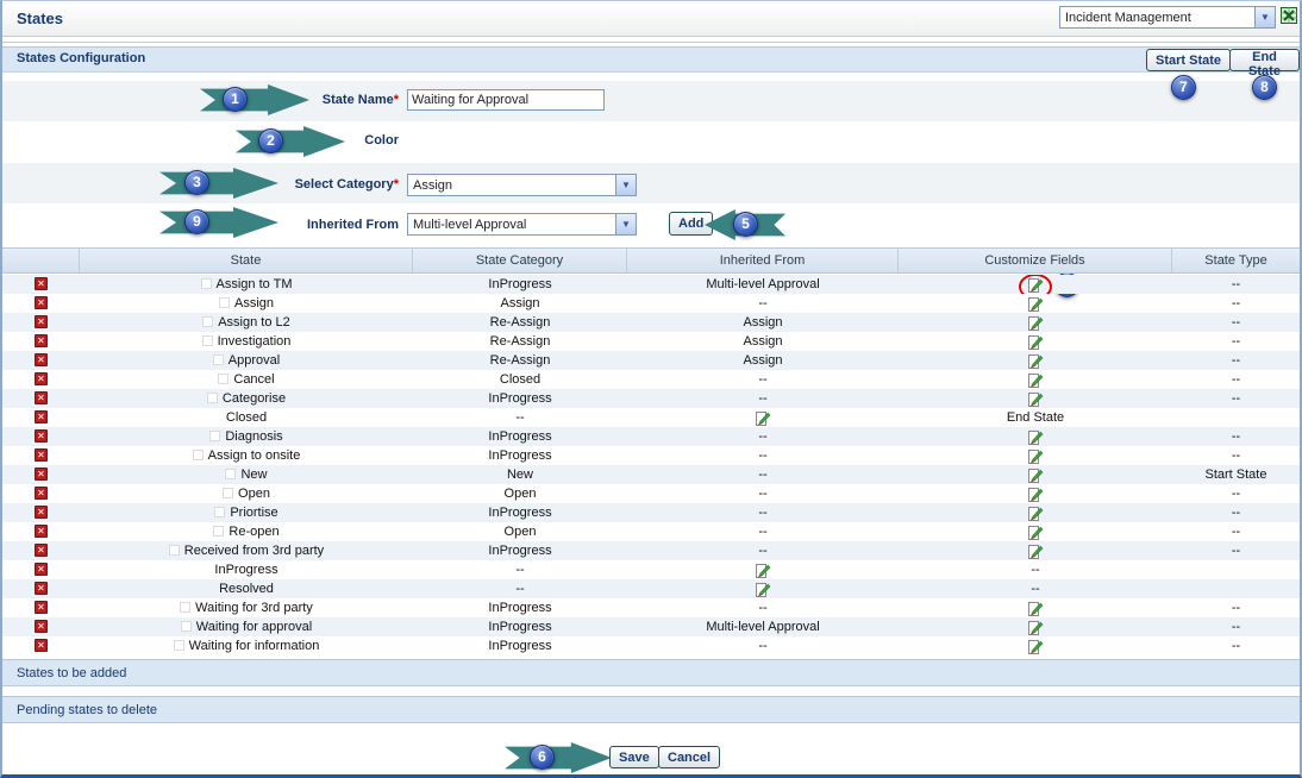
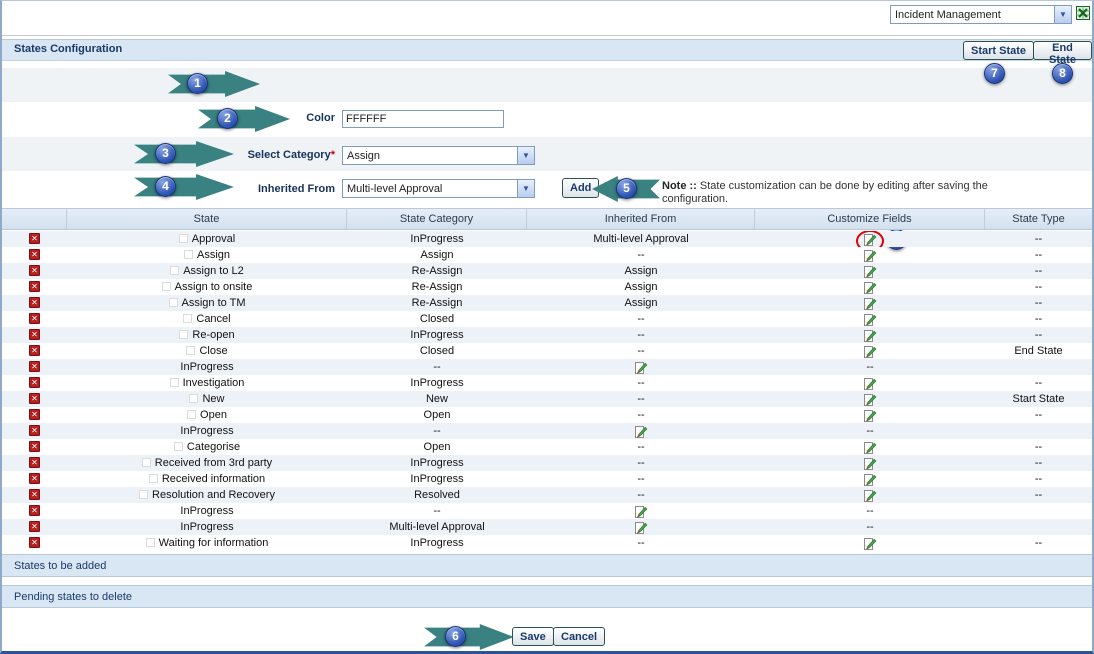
- States
  Incident Management
  ▼
  States Configuration
  Start State
  End State
- State Name*
- Waiting for Approval
  Color
+ FFFFFF
  Select Category*
  Assign
  ▼
  Inherited From
  Multi-level Approval
  ▼
  Add
+ Note :: State customization can be done by editing after saving the configuration.
  1
  2
  3
- 9
+ 4
  5
  6
  7
  8
  State
  State Category
  Inherited From
  Customize Fields
  State Type
- Assign to TM
+ Approval
  InProgress
  Multi-level Approval
  --
  Assign
  Assign
  --
  --
  Assign to L2
  Re-Assign
  Assign
  --
- Investigation
+ Assign to onsite
  Re-Assign
  Assign
  --
- Approval
+ Assign to TM
  Re-Assign
  Assign
  --
  Cancel
  Closed
  --
  --
- Categorise
+ Re-open
  InProgress
  --
  --
+ Close
  Closed
  --
  End State
- Diagnosis
  InProgress
  --
  --
- Assign to onsite
+ Investigation
  InProgress
  --
  --
  New
  New
  --
  Start State
  Open
  Open
  --
  --
- Priortise
  InProgress
  --
  --
- Re-open
+ Categorise
  Open
  --
  --
  Received from 3rd party
  InProgress
  --
  --
+ Received information
  InProgress
  --
  --
+ Resolution and Recovery
  Resolved
  --
  --
- Waiting for 3rd party
  InProgress
  --
  --
- Waiting for approval
  InProgress
  Multi-level Approval
  --
  Waiting for information
  InProgress
  --
  --
  States to be added
  Pending states to delete
  Save
  Cancel
